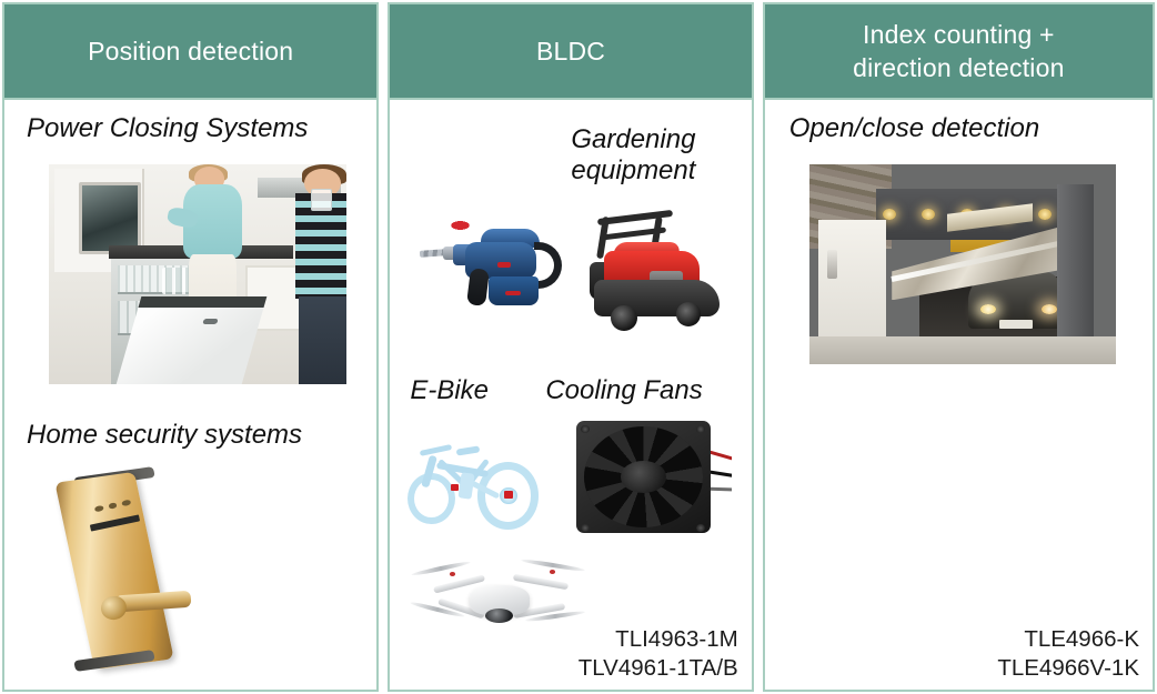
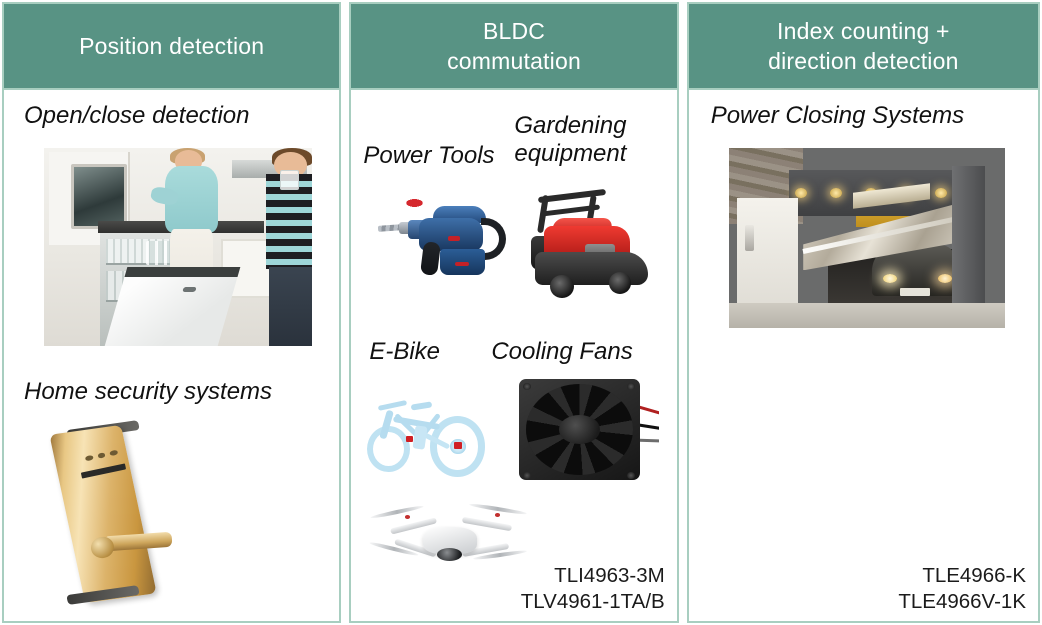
  Position detection
- Power Closing Systems
+ Open/close detection
  Home security systems
  BLDC
+ commutation
+ Power Tools
  Gardening
  equipment
  E-Bike
  Cooling Fans
- TLI4963-1M
+ TLI4963-3M
  TLV4961-1TA/B
  Index counting +
  direction detection
- Open/close detection
+ Power Closing Systems
  TLE4966-K
  TLE4966V-1K
